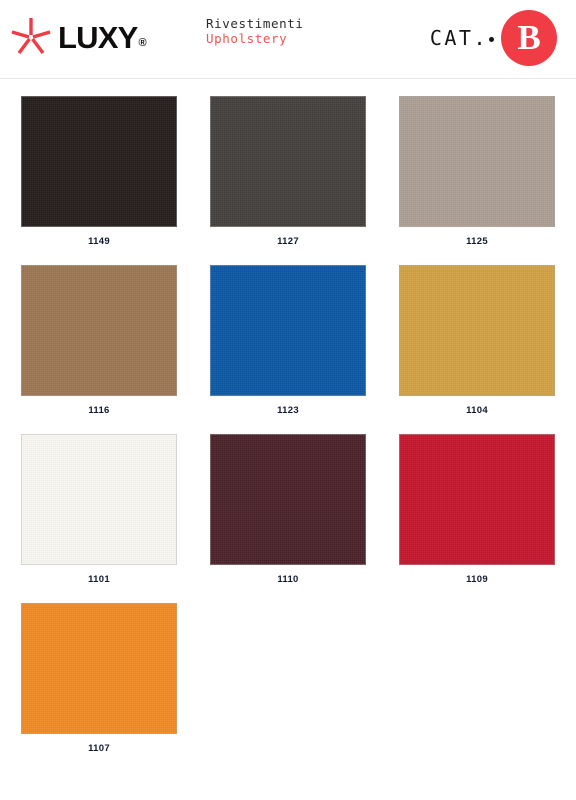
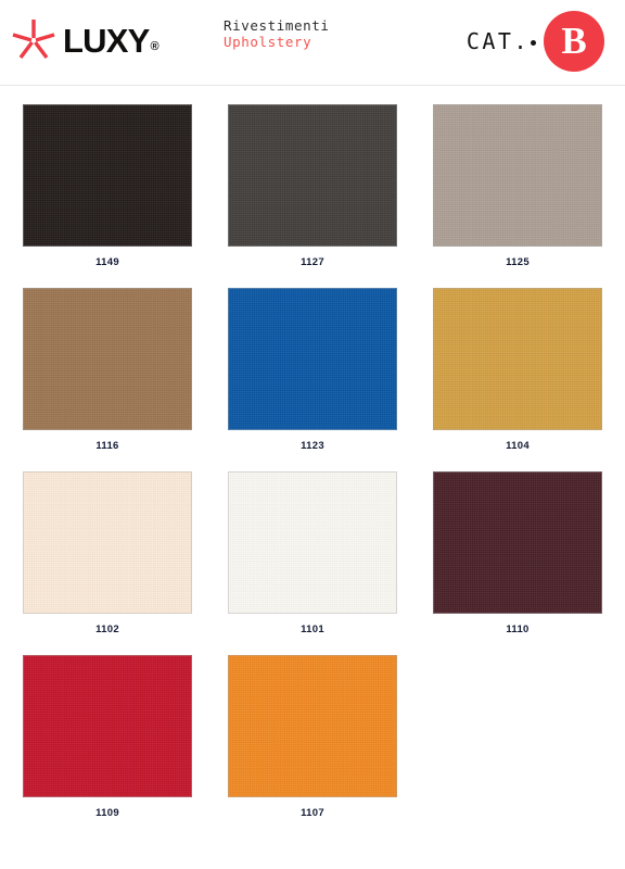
  LUXY
  ®
  Rivestimenti
  Upholstery
  CAT.
  B
  1149
  1127
  1125
  1116
  1123
  1104
+ 1102
  1101
  1110
  1109
  1107
